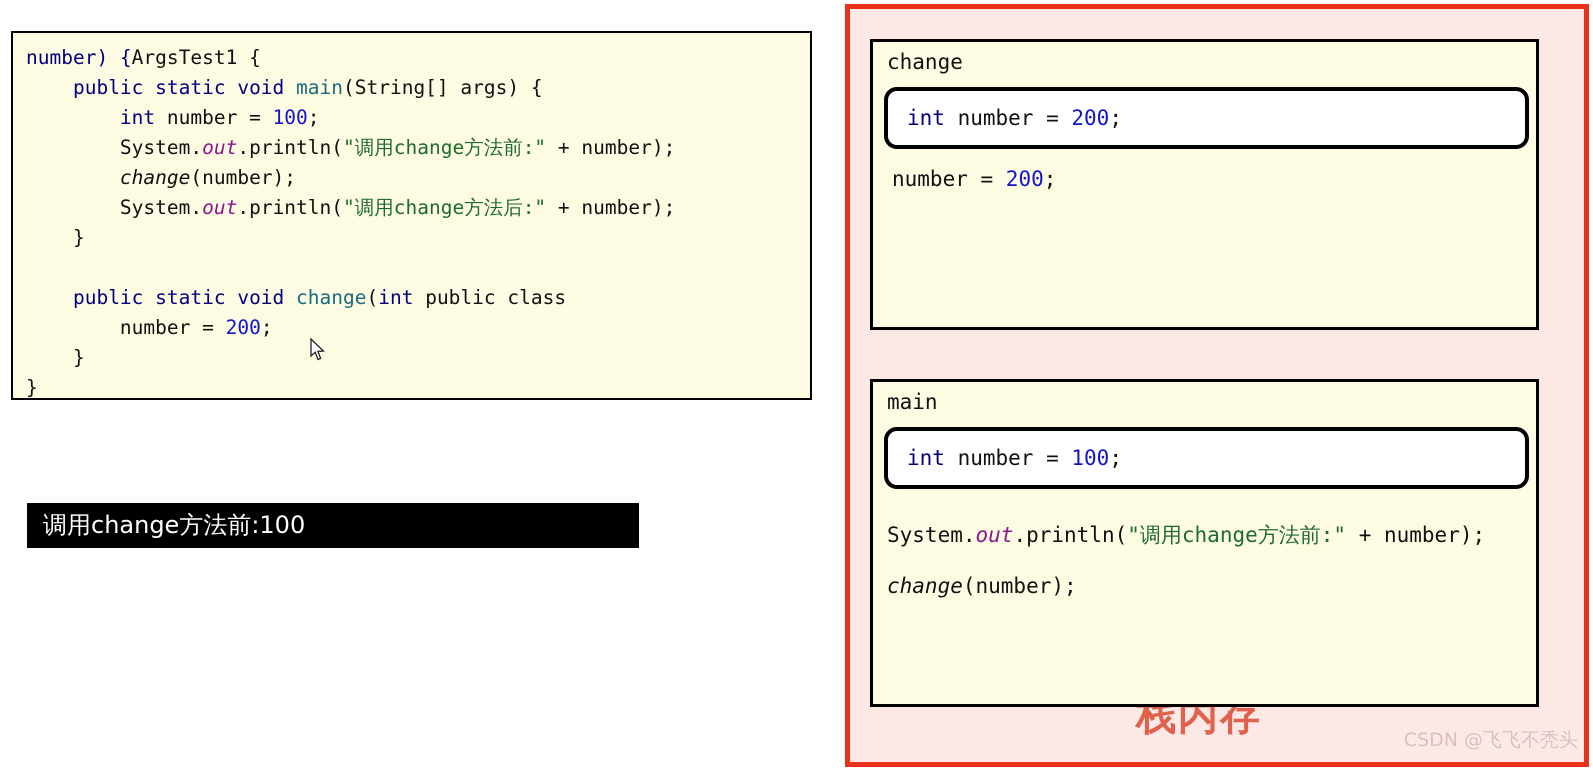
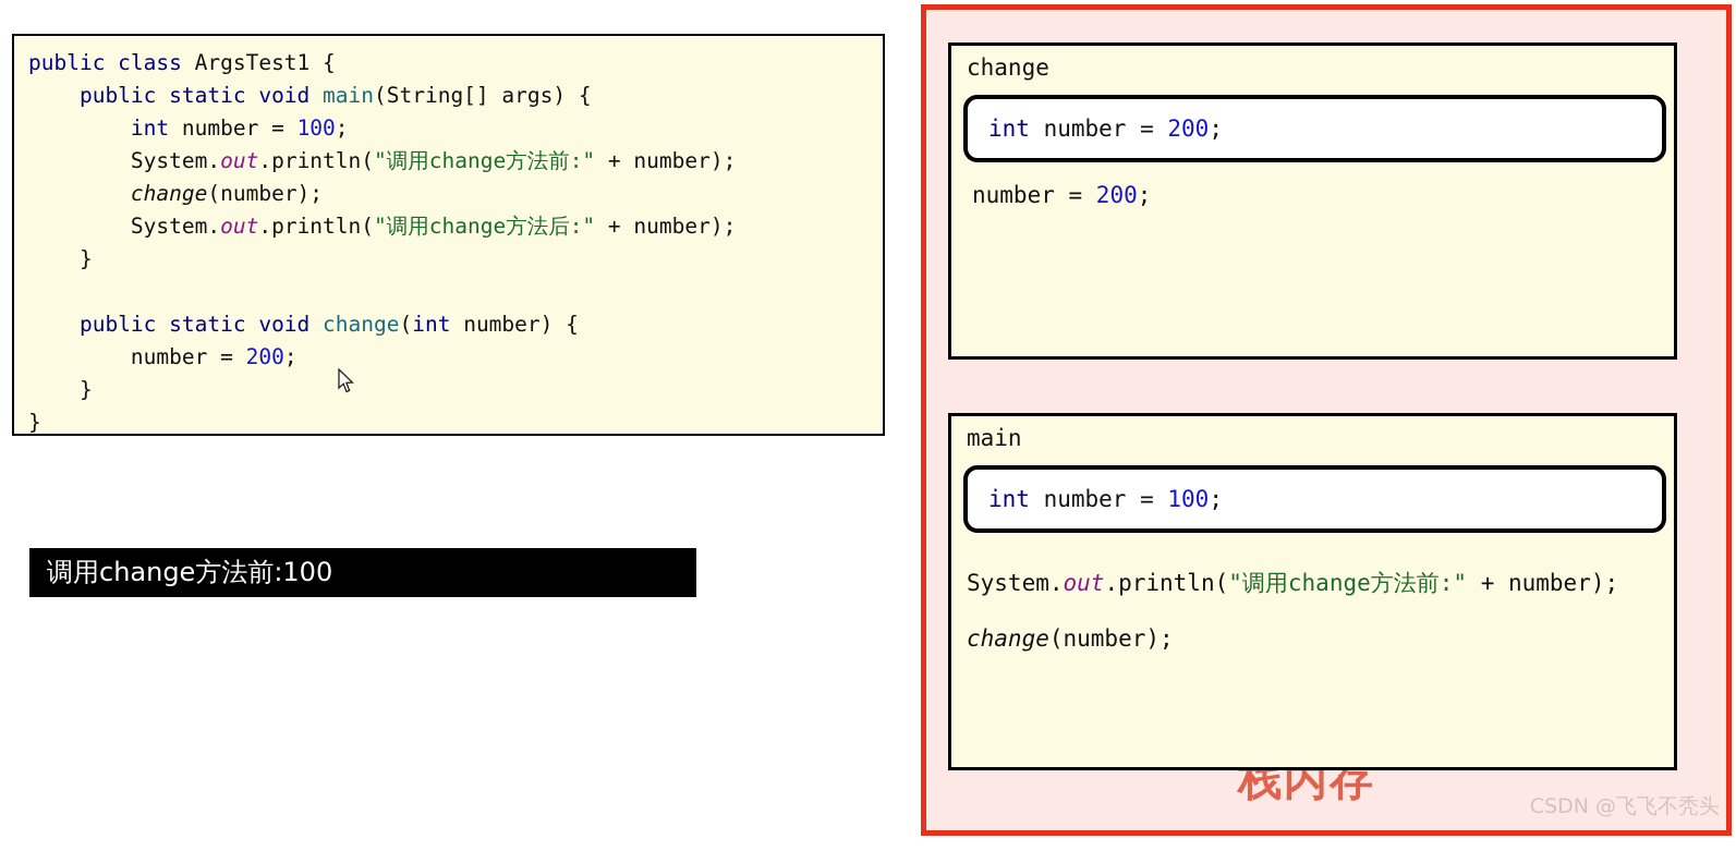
- number) {ArgsTest1 {
+ public class ArgsTest1 {
  public static void main(String[] args) {
  int number = 100;
  System.out.println("调用change方法前:" + number);
  change(number);
  System.out.println("调用change方法后:" + number);
  }
- public static void change(int public class
+ public static void change(int number) {
  number = 200;
  }
  }
  调用change方法前:100
  栈内存
  change
  int
  number =
  200
  ;
  number = 200;
  main
  int
  number =
  100
  ;
  System.out.println("调用change方法前:" + number);
  change(number);
  CSDN @飞飞不秃头
